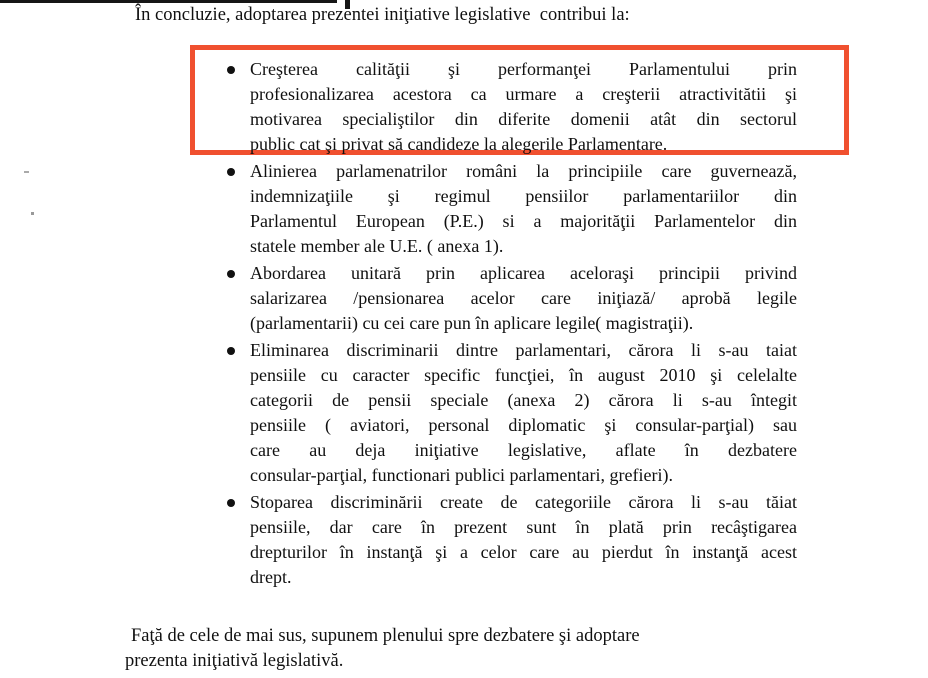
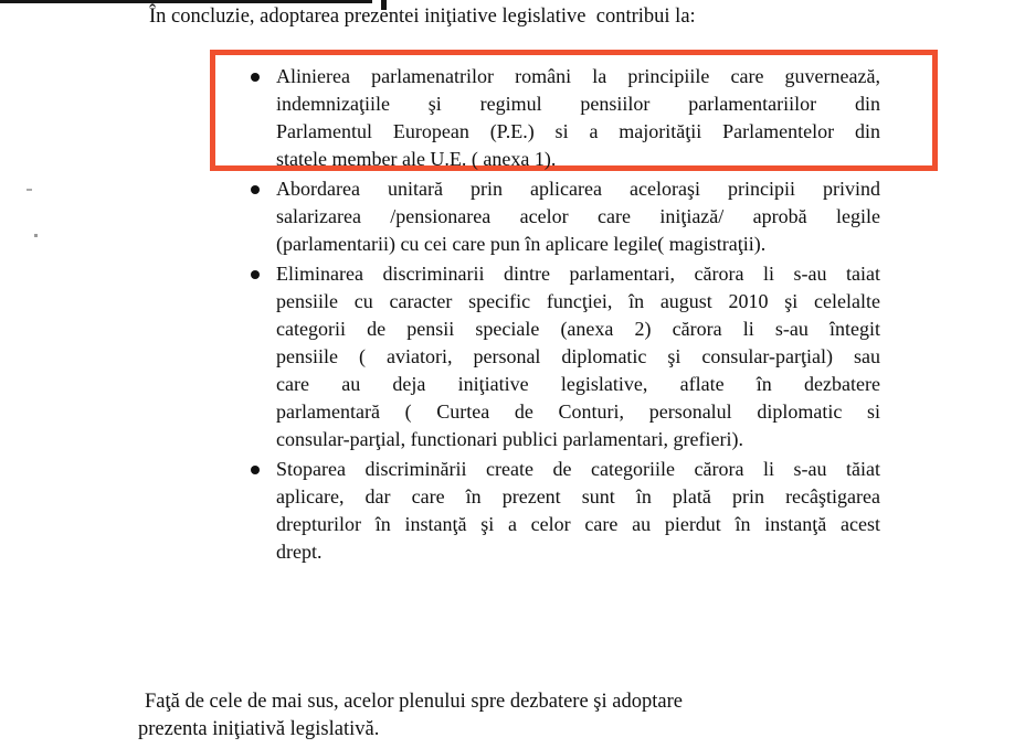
  În concluzie, adoptarea prezentei iniţiative legislative contribui la:
- Creşterea calităţii şi performanţei Parlamentului prin
- profesionalizarea acestora ca urmare a creşterii atractivitătii şi
- motivarea specialiştilor din diferite domenii atât din sectorul
- public cat şi privat să candideze la alegerile Parlamentare.
  Alinierea parlamenatrilor români la principiile care guvernează,
  indemnizaţiile şi regimul pensiilor parlamentariilor din
  Parlamentul European (P.E.) si a majorităţii Parlamentelor din
  statele member ale U.E. ( anexa 1).
  Abordarea unitară prin aplicarea aceloraşi principii privind
  salarizarea /pensionarea acelor care iniţiază/ aprobă legile
  (parlamentarii) cu cei care pun în aplicare legile( magistraţii).
  Eliminarea discriminarii dintre parlamentari, cărora li s-au taiat
  pensiile cu caracter specific funcţiei, în august 2010 şi celelalte
  categorii de pensii speciale (anexa 2) cărora li s-au întegit
  pensiile ( aviatori, personal diplomatic şi consular-parţial) sau
  care au deja iniţiative legislative, aflate în dezbatere
+ parlamentară ( Curtea de Conturi, personalul diplomatic si
  consular-parţial, functionari publici parlamentari, grefieri).
  Stoparea discriminării create de categoriile cărora li s-au tăiat
- pensiile, dar care în prezent sunt în plată prin recâştigarea
+ aplicare, dar care în prezent sunt în plată prin recâştigarea
  drepturilor în instanţă şi a celor care au pierdut în instanţă acest
  drept.
- Faţă de cele de mai sus, supunem plenului spre dezbatere şi adoptare
+ Faţă de cele de mai sus, acelor plenului spre dezbatere şi adoptare
  prezenta iniţiativă legislativă.
